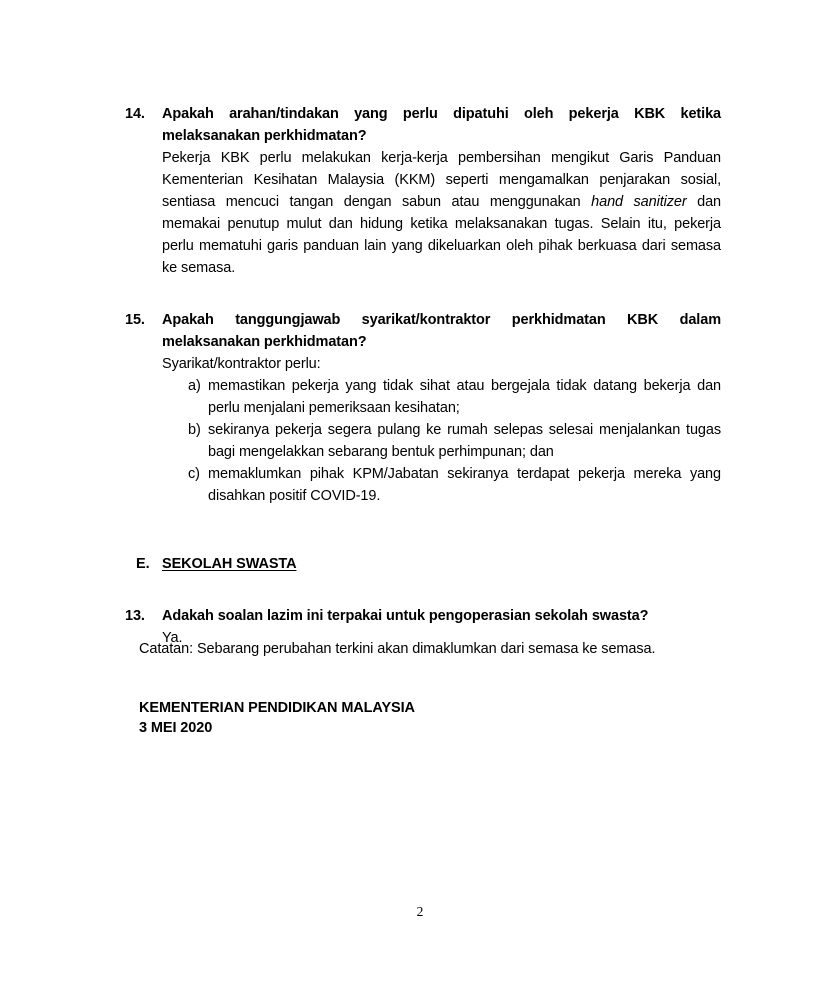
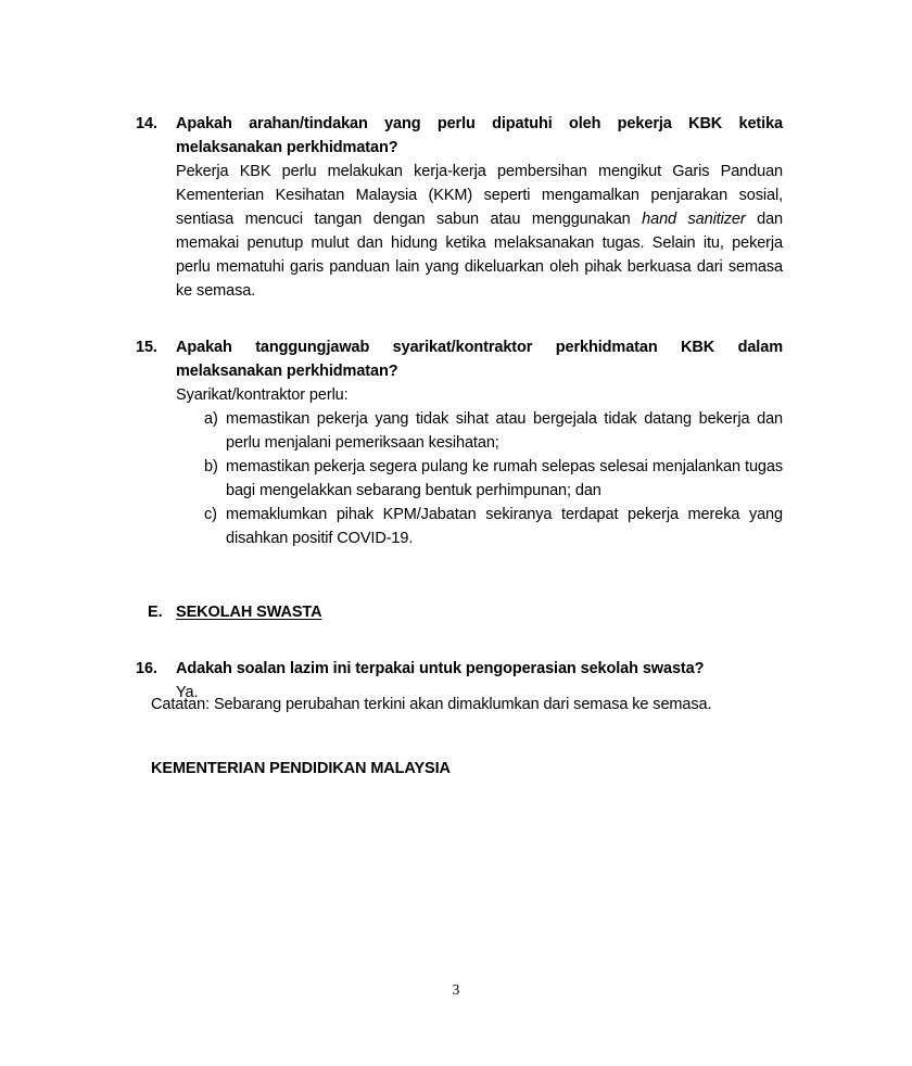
  14.
  Apakah arahan/tindakan yang perlu dipatuhi oleh pekerja KBK ketika melaksanakan perkhidmatan?
  Pekerja KBK perlu melakukan kerja-kerja pembersihan mengikut Garis Panduan Kementerian Kesihatan Malaysia (KKM) seperti mengamalkan penjarakan sosial, sentiasa mencuci tangan dengan sabun atau menggunakan hand sanitizer dan memakai penutup mulut dan hidung ketika melaksanakan tugas. Selain itu, pekerja perlu mematuhi garis panduan lain yang dikeluarkan oleh pihak berkuasa dari semasa ke semasa.
  15.
  Apakah tanggungjawab syarikat/kontraktor perkhidmatan KBK dalam melaksanakan perkhidmatan?
  Syarikat/kontraktor perlu:
  a)
  memastikan pekerja yang tidak sihat atau bergejala tidak datang bekerja dan perlu menjalani pemeriksaan kesihatan;
  b)
- sekiranya pekerja segera pulang ke rumah selepas selesai menjalankan tugas bagi mengelakkan sebarang bentuk perhimpunan; dan
+ memastikan pekerja segera pulang ke rumah selepas selesai menjalankan tugas bagi mengelakkan sebarang bentuk perhimpunan; dan
  c)
  memaklumkan pihak KPM/Jabatan sekiranya terdapat pekerja mereka yang disahkan positif COVID-19.
  E.
  SEKOLAH SWASTA
- 13.
+ 16.
  Adakah soalan lazim ini terpakai untuk pengoperasian sekolah swasta?
  Ya.
  Catatan: Sebarang perubahan terkini akan dimaklumkan dari semasa ke semasa.
  KEMENTERIAN PENDIDIKAN MALAYSIA
- 3 MEI 2020
- 2
+ 3
